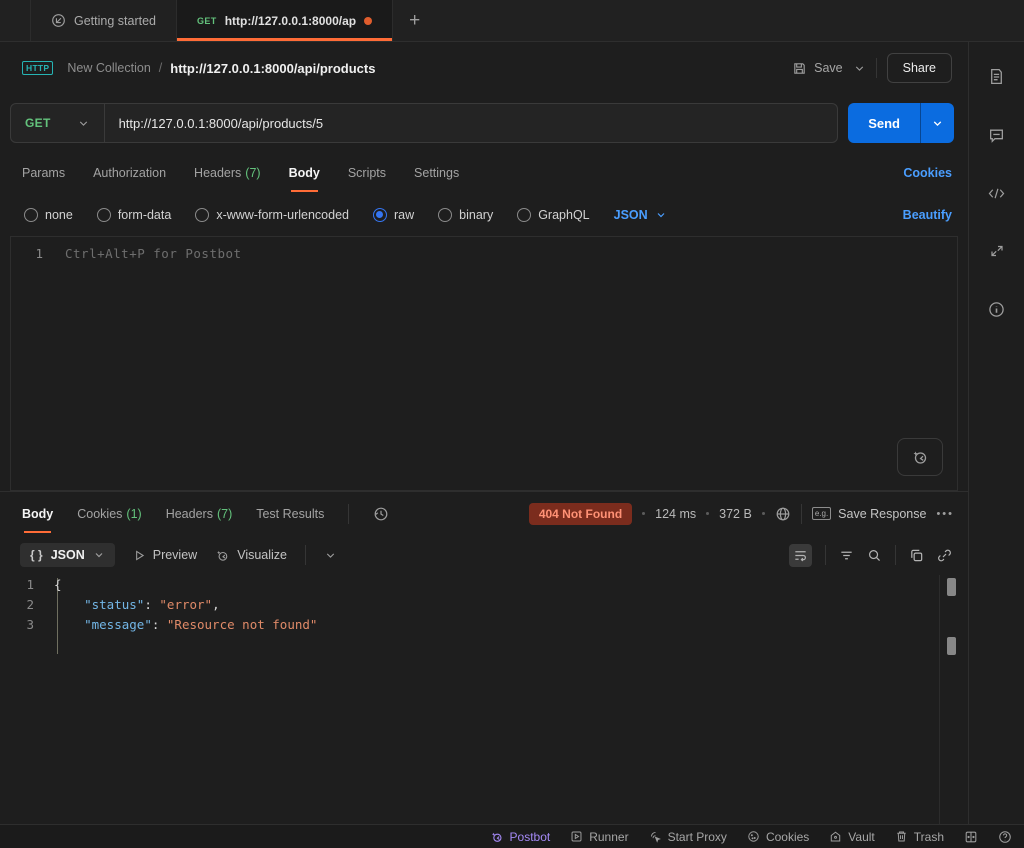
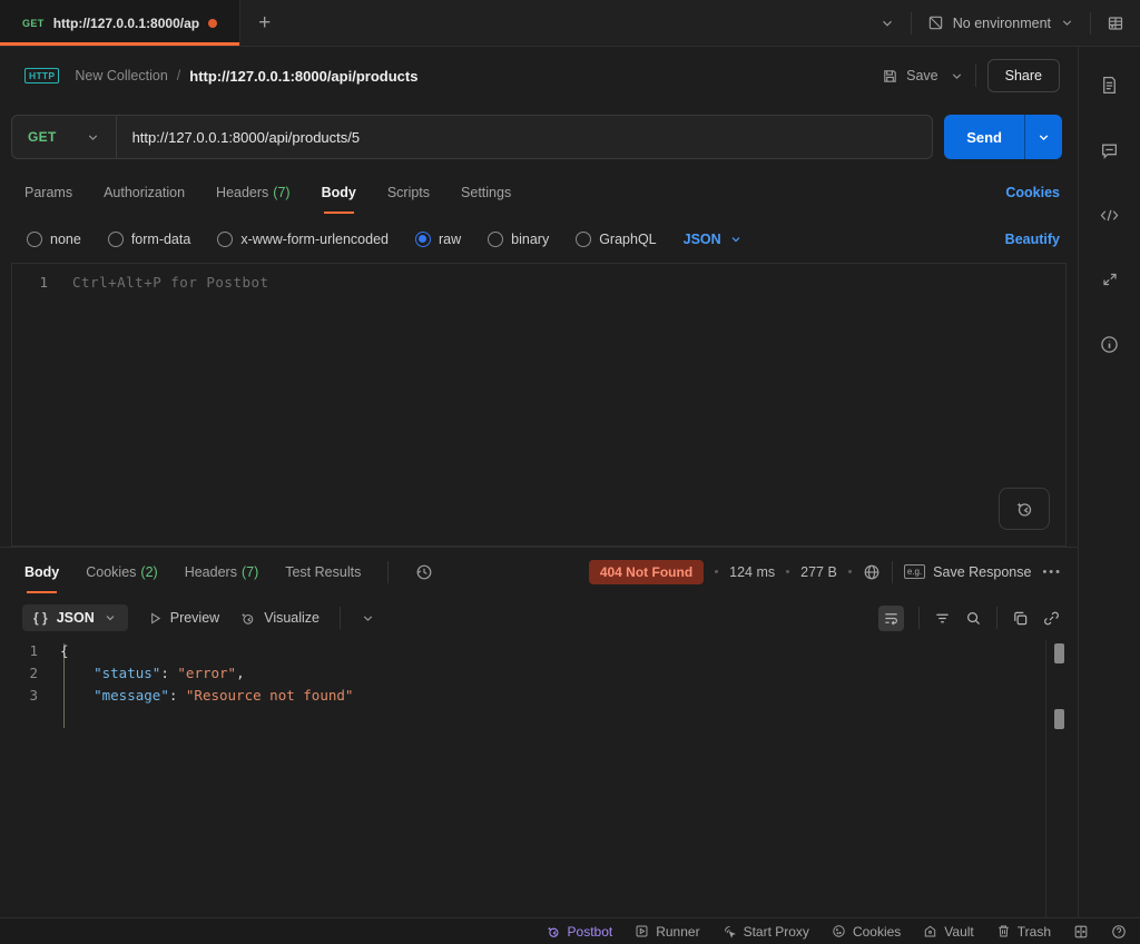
- Getting started
  GET
  http://127.0.0.1:8000/ap
  +
+ No environment
  HTTP
  New Collection
  /
  http://127.0.0.1:8000/api/products
  Save
  Share
  GET
  http://127.0.0.1:8000/api/products/5
  Send
  Params
  Authorization
  Headers
  (7)
  Body
  Scripts
  Settings
  Cookies
  none
  form-data
  x-www-form-urlencoded
  raw
  binary
  GraphQL
  JSON
  Beautify
  1
  Ctrl+Alt+P for Postbot
  Body
  Cookies
- (1)
+ (2)
  Headers
  (7)
  Test Results
  404 Not Found
  124 ms
- 372 B
+ 277 B
  e.g.
  Save Response
  •••
  { }
  JSON
  Preview
  Visualize
  1
  {
  2
  "status": "error",
  3
  "message": "Resource not found"
  Postbot
  Runner
  Start Proxy
  Cookies
  Vault
  Trash
